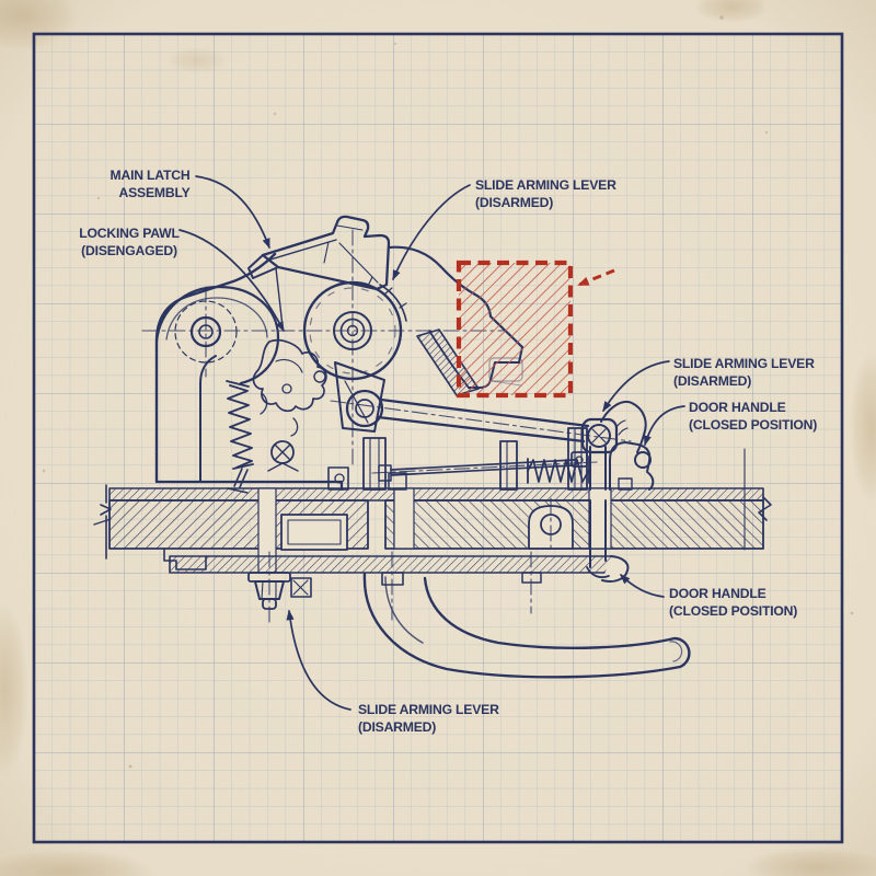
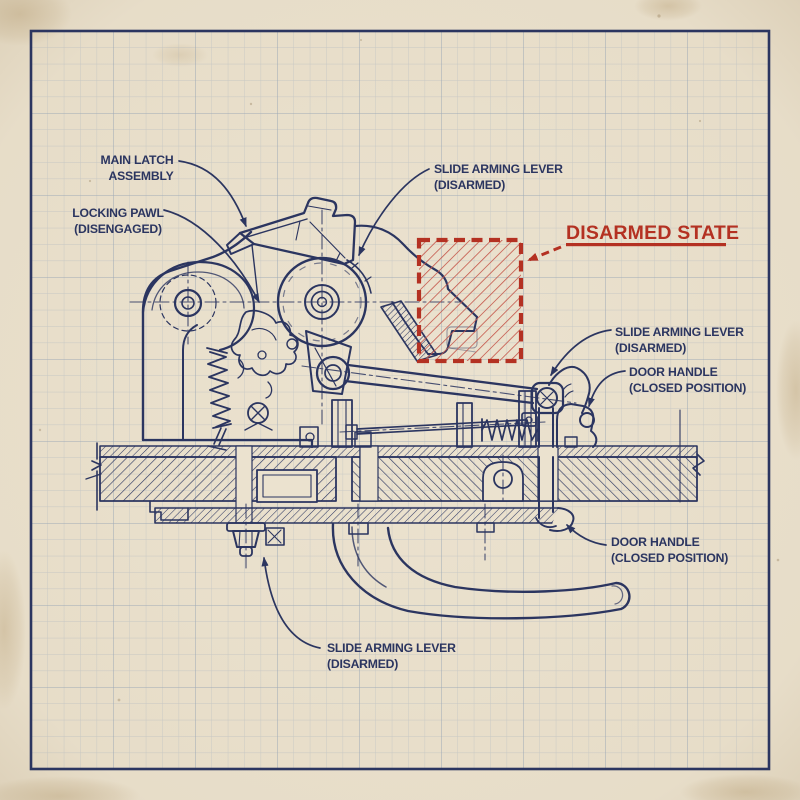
  MAIN LATCH
  ASSEMBLY
  LOCKING PAWL
  (DISENGAGED)
  SLIDE ARMING LEVER
  (DISARMED)
+ DISARMED STATE
  SLIDE ARMING LEVER
  (DISARMED)
  DOOR HANDLE
  (CLOSED POSITION)
  DOOR HANDLE
  (CLOSED POSITION)
  SLIDE ARMING LEVER
  (DISARMED)
